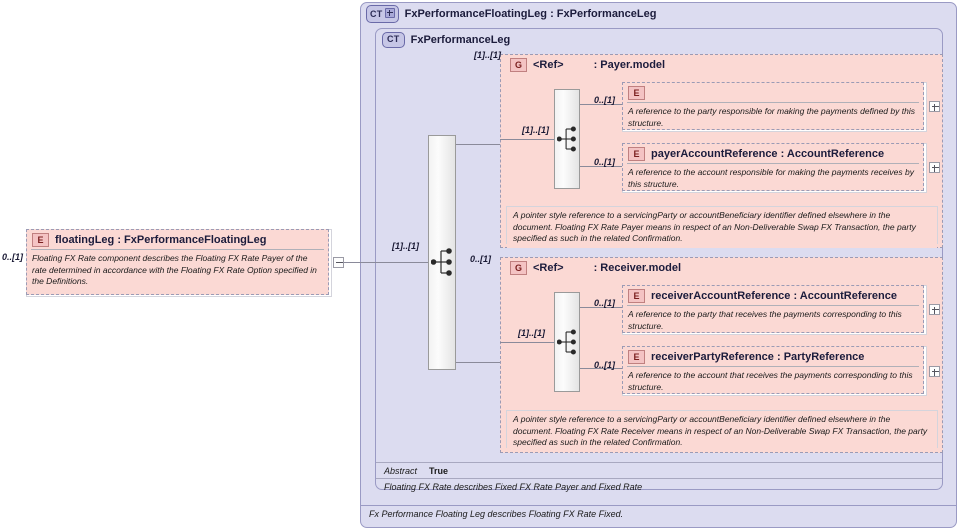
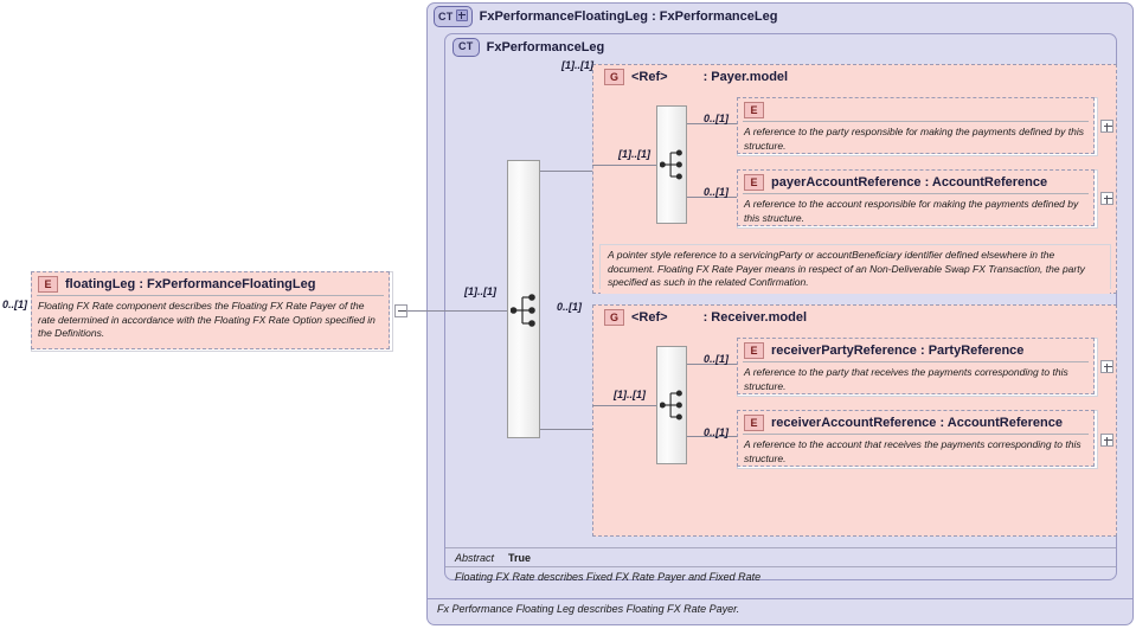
  CT
  FxPerformanceFloatingLeg : FxPerformanceLeg
- Fx Performance Floating Leg describes Floating FX Rate Fixed.
+ Fx Performance Floating Leg describes Floating FX Rate Payer.
  CT
  FxPerformanceLeg
  Abstract
  True
  Floating FX Rate describes Fixed FX Rate Payer and Fixed Rate
  E
  floatingLeg : FxPerformanceFloatingLeg
  Floating FX Rate component describes the Floating FX Rate Payer of the rate determined in accordance with the Floating FX Rate Option specified in the Definitions.
  0..[1]
  [1]..[1]
  G
  <Ref>
  : Payer.model
  [1]..[1]
  [1]..[1]
  E
  A reference to the party responsible for making the payments defined by this structure.
  0..[1]
  E
  payerAccountReference : AccountReference
- A reference to the account responsible for making the payments receives by this structure.
+ A reference to the account responsible for making the payments defined by this structure.
  0..[1]
  A pointer style reference to a servicingParty or accountBeneficiary identifier defined elsewhere in the document. Floating FX Rate Payer means in respect of an Non-Deliverable Swap FX Transaction, the party specified as such in the related Confirmation.
  G
  <Ref>
  : Receiver.model
  0..[1]
  [1]..[1]
  E
- receiverAccountReference : AccountReference
+ receiverPartyReference : PartyReference
  A reference to the party that receives the payments corresponding to this structure.
  0..[1]
  E
- receiverPartyReference : PartyReference
+ receiverAccountReference : AccountReference
  A reference to the account that receives the payments corresponding to this structure.
  0..[1]
- A pointer style reference to a servicingParty or accountBeneficiary identifier defined elsewhere in the document. Floating FX Rate Receiver means in respect of an Non-Deliverable Swap FX Transaction, the party specified as such in the related Confirmation.
